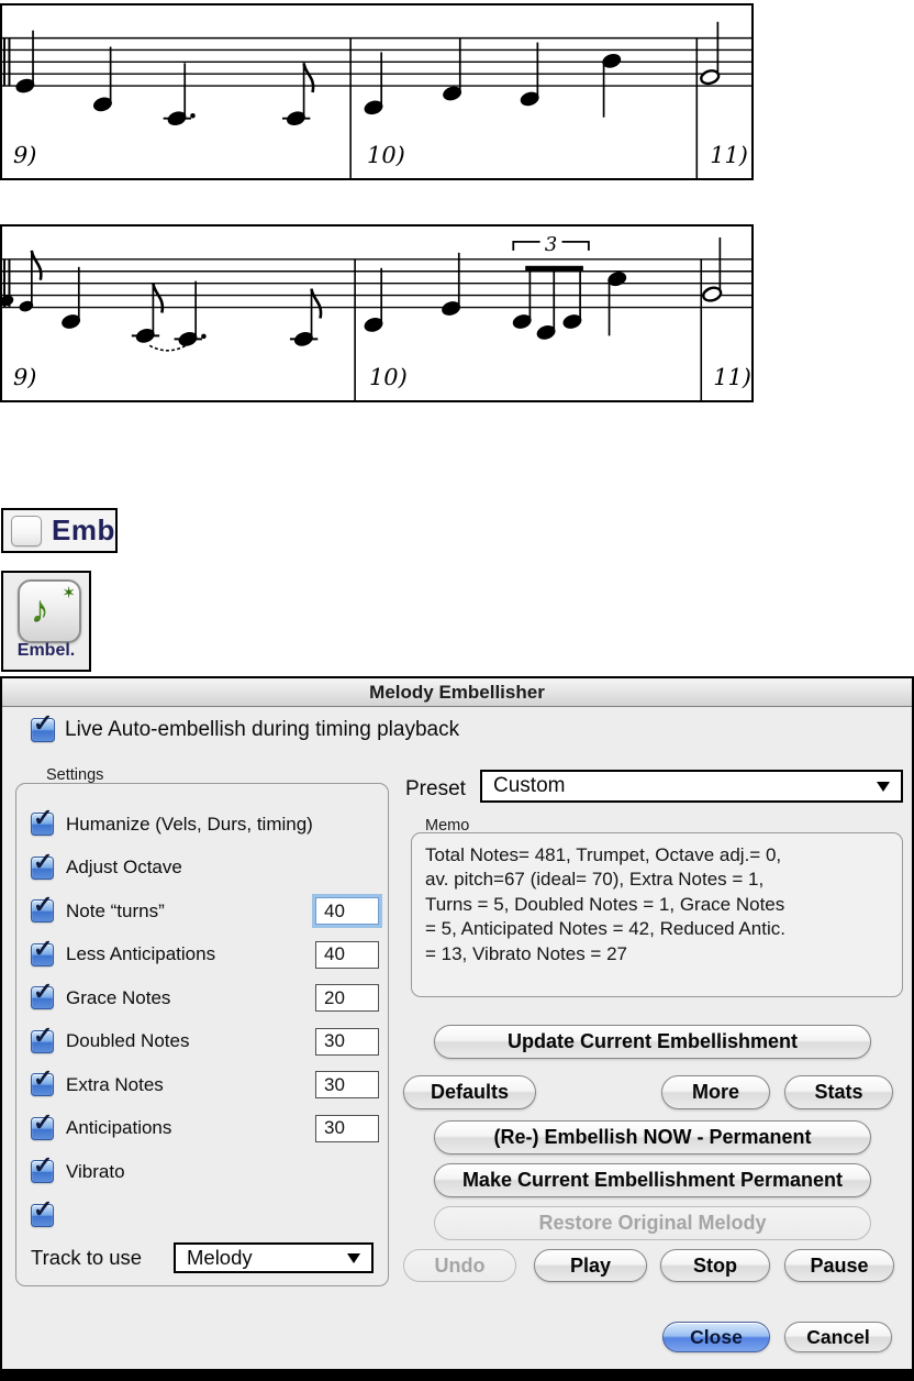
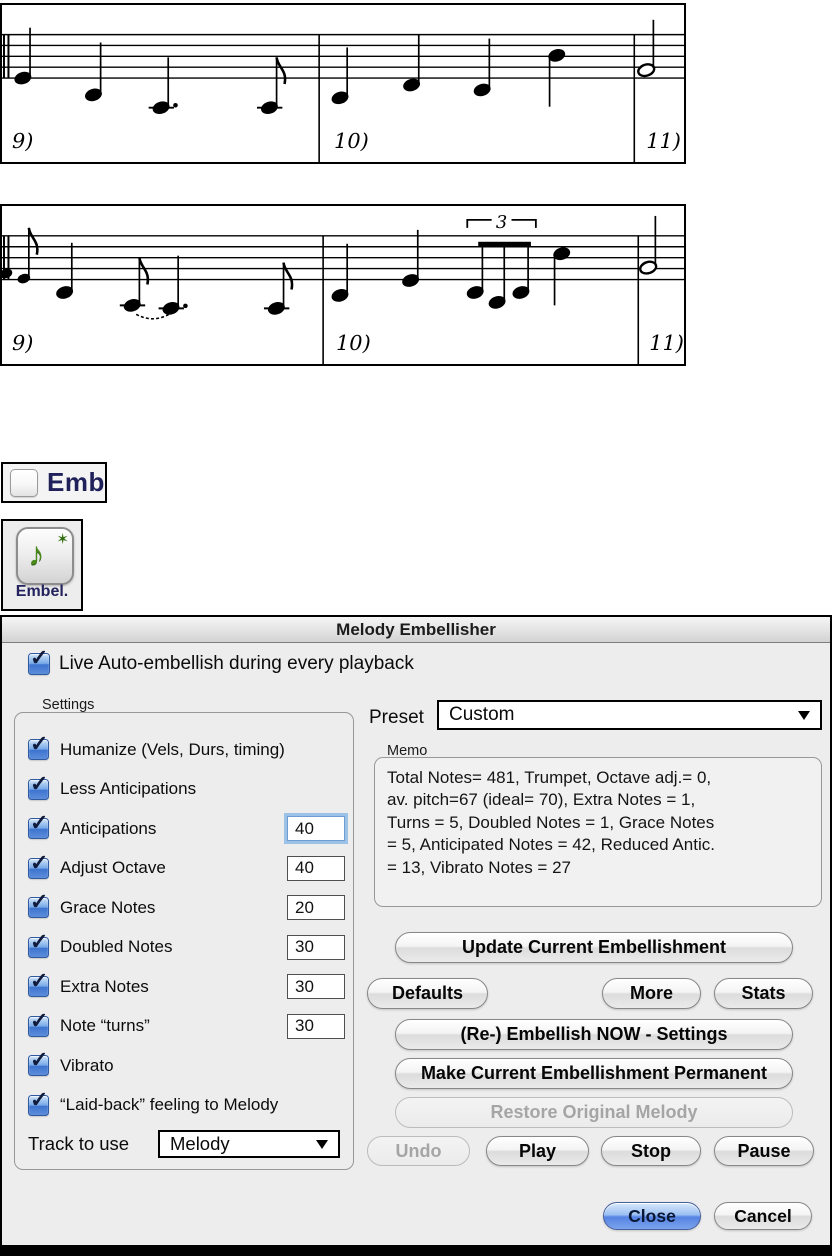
  9)
  10)
  11)
  9)
  10)
  11)
  3
  Emb
  Embel.
  Melody Embellisher
- Live Auto-embellish during timing playback
+ Live Auto-embellish during every playback
  Settings
  Humanize (Vels, Durs, timing)
- Adjust Octave
+ Less Anticipations
- Note “turns”
+ Anticipations
  40
- Less Anticipations
+ Adjust Octave
  40
  Grace Notes
  20
  Doubled Notes
  30
  Extra Notes
  30
- Anticipations
+ Note “turns”
  30
  Vibrato
+ “Laid-back” feeling to Melody
  Track to use
  Melody
  Preset
  Custom
  Memo
  Total Notes= 481, Trumpet, Octave adj.= 0,
  av. pitch=67 (ideal= 70), Extra Notes = 1,
  Turns = 5, Doubled Notes = 1, Grace Notes
  = 5, Anticipated Notes = 42, Reduced Antic.
  = 13, Vibrato Notes = 27
  Update Current Embellishment
  Defaults
  More
  Stats
- (Re-) Embellish NOW - Permanent
+ (Re-) Embellish NOW - Settings
  Make Current Embellishment Permanent
  Restore Original Melody
  Undo
  Play
  Stop
  Pause
  Close
  Cancel
